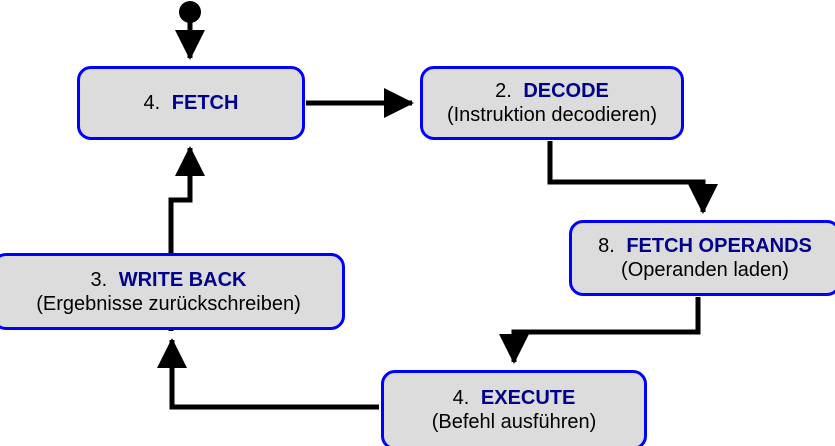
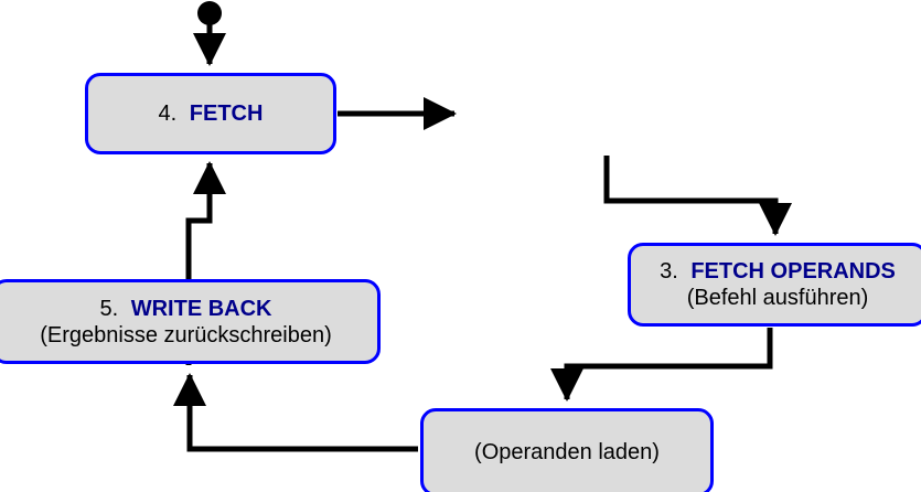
  4. FETCH
- 2. DECODE
- (Instruktion decodieren)
- 8. FETCH OPERANDS
+ 3. FETCH OPERANDS
- (Operanden laden)
+ (Befehl ausführen)
- 3. WRITE BACK
+ 5. WRITE BACK
  (Ergebnisse zurückschreiben)
- 4. EXECUTE
- (Befehl ausführen)
+ (Operanden laden)
